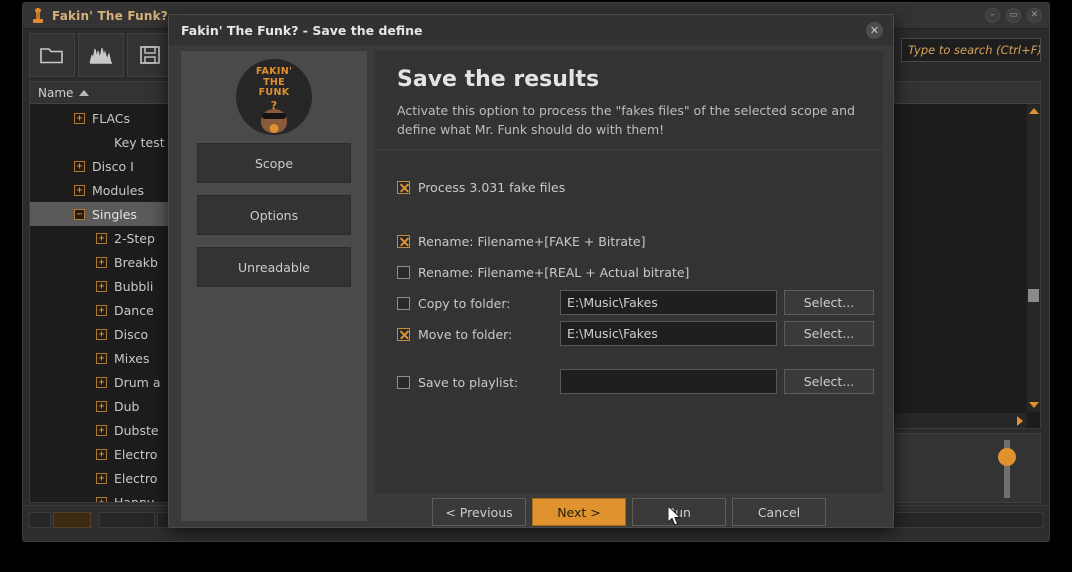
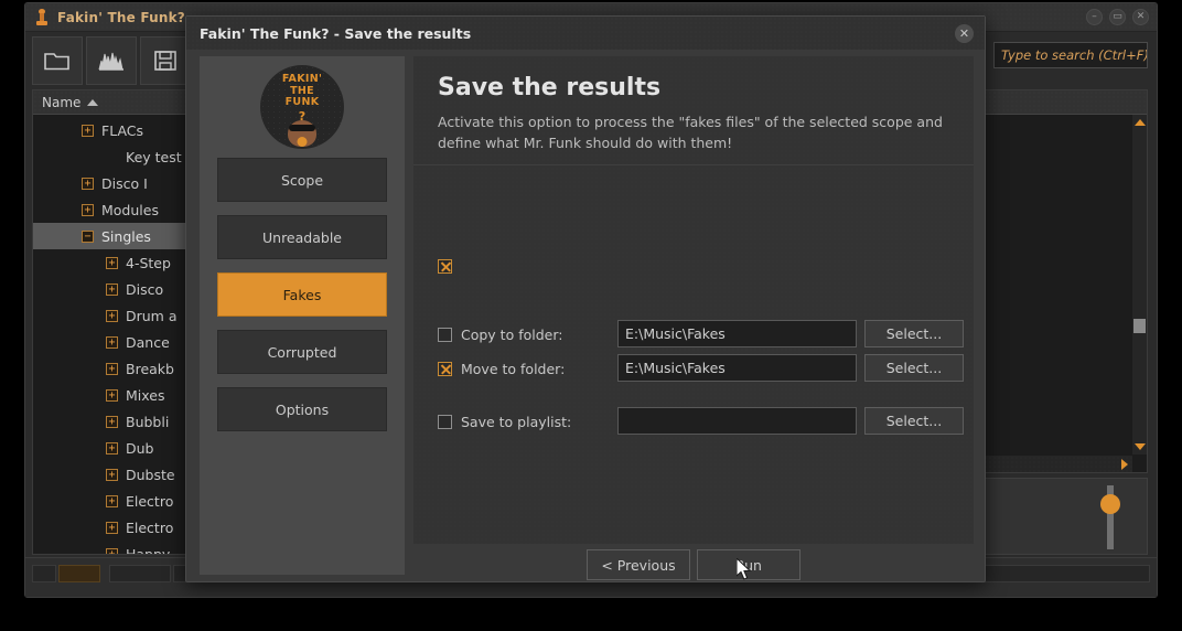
  Fakin' The Funk?
  –
  ▭
  ✕
  Type to search (Ctrl+F)
  Name
  +
  FLACs
  Key test
  +
  Disco I
  +
  Modules
  −
  Singles
  +
- 2-Step
+ 4-Step
  +
- Breakb
+ Disco
  +
- Bubbli
+ Drum a
  +
  Dance
  +
- Disco
+ Breakb
  +
  Mixes
  +
- Drum a
+ Bubbli
  +
  Dub
  +
  Dubste
  +
  Electro
  +
  Electro
- Fakin' The Funk? - Save the define
+ Fakin' The Funk? - Save the results
  ✕
  FAKIN'
  THE
  FUNK
  ?
  Scope
- Options
+ Unreadable
+ Fakes
+ Corrupted
- Unreadable
+ Options
  Save the results
  Activate this option to process the "fakes files" of the selected scope and define what Mr. Funk should do with them!
- Process 3.031 fake files
- Rename: Filename+[FAKE + Bitrate]
- Rename: Filename+[REAL + Actual bitrate]
  Copy to folder:
  E:\Music\Fakes
  Select...
  Move to folder:
  E:\Music\Fakes
  Select...
  Save to playlist:
  Select...
  < Previous
- Next >
- Cancel
